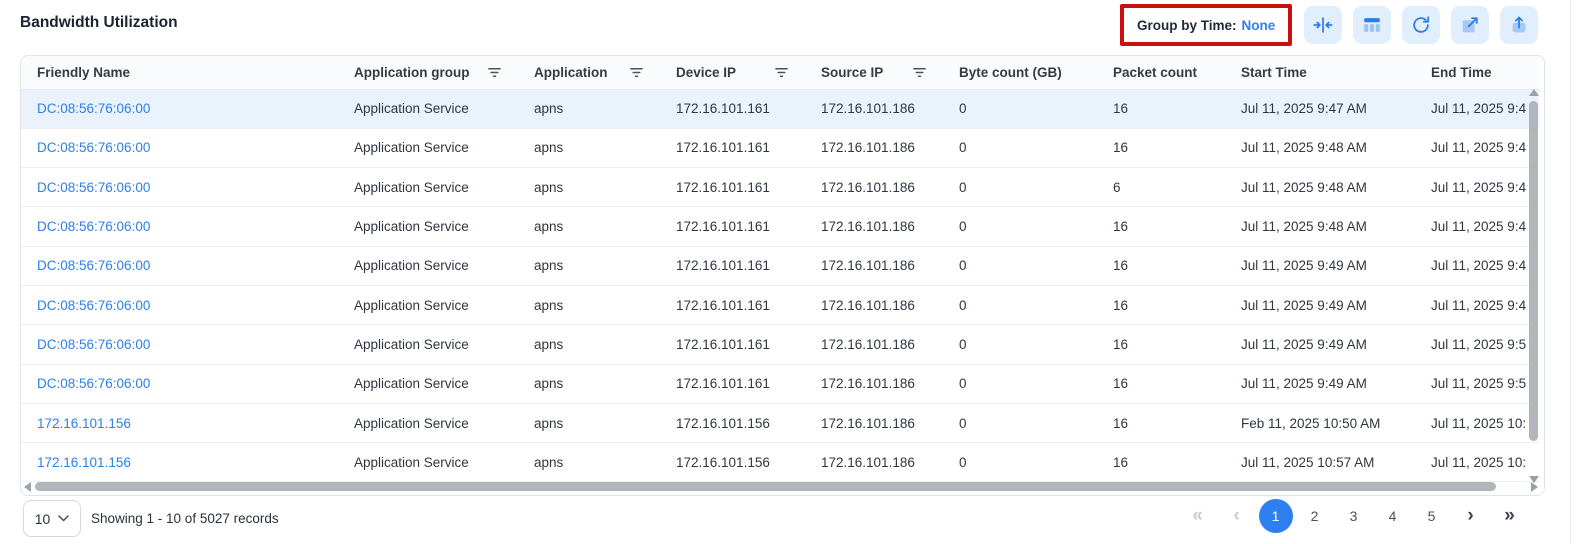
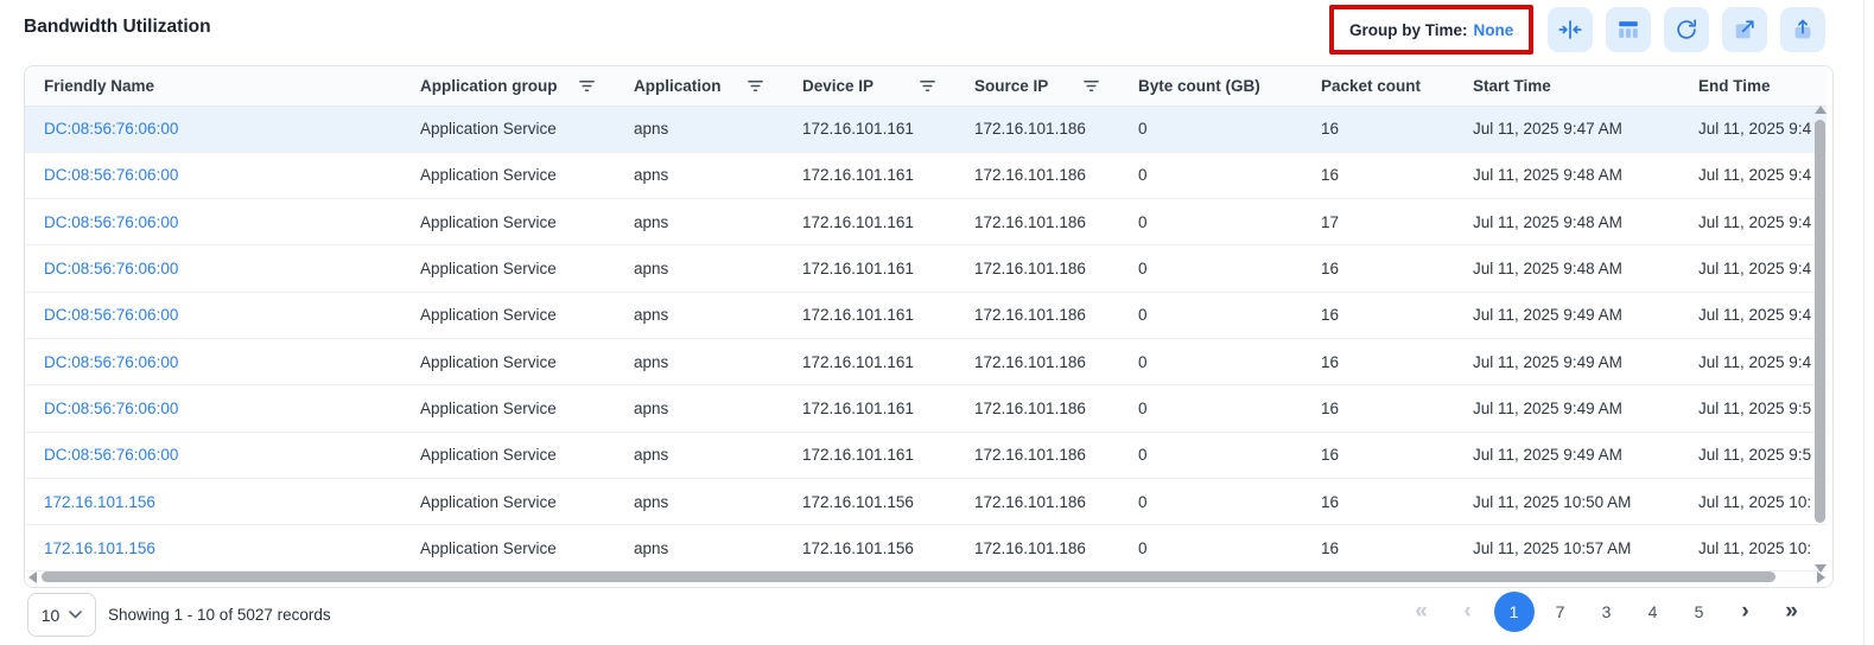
  Bandwidth Utilization
  Group by Time:
  None
  Friendly Name	Application group	Application	Device IP	Source IP	Byte count (GB)	Packet count	Start Time	End Time
  DC:08:56:76:06:00	Application Service	apns	172.16.101.161	172.16.101.186	0	16	Jul 11, 2025 9:47 AM	Jul 11, 2025 9:4
  DC:08:56:76:06:00	Application Service	apns	172.16.101.161	172.16.101.186	0	16	Jul 11, 2025 9:48 AM	Jul 11, 2025 9:4
- DC:08:56:76:06:00	Application Service	apns	172.16.101.161	172.16.101.186	0	6	Jul 11, 2025 9:48 AM	Jul 11, 2025 9:4
+ DC:08:56:76:06:00	Application Service	apns	172.16.101.161	172.16.101.186	0	17	Jul 11, 2025 9:48 AM	Jul 11, 2025 9:4
  DC:08:56:76:06:00	Application Service	apns	172.16.101.161	172.16.101.186	0	16	Jul 11, 2025 9:48 AM	Jul 11, 2025 9:4
  DC:08:56:76:06:00	Application Service	apns	172.16.101.161	172.16.101.186	0	16	Jul 11, 2025 9:49 AM	Jul 11, 2025 9:4
  DC:08:56:76:06:00	Application Service	apns	172.16.101.161	172.16.101.186	0	16	Jul 11, 2025 9:49 AM	Jul 11, 2025 9:4
  DC:08:56:76:06:00	Application Service	apns	172.16.101.161	172.16.101.186	0	16	Jul 11, 2025 9:49 AM	Jul 11, 2025 9:5
  DC:08:56:76:06:00	Application Service	apns	172.16.101.161	172.16.101.186	0	16	Jul 11, 2025 9:49 AM	Jul 11, 2025 9:5
- 172.16.101.156	Application Service	apns	172.16.101.156	172.16.101.186	0	16	Feb 11, 2025 10:50 AM	Jul 11, 2025 10:
+ 172.16.101.156	Application Service	apns	172.16.101.156	172.16.101.186	0	16	Jul 11, 2025 10:50 AM	Jul 11, 2025 10:
  172.16.101.156	Application Service	apns	172.16.101.156	172.16.101.186	0	16	Jul 11, 2025 10:57 AM	Jul 11, 2025 10:
  10
  Showing 1 - 10 of 5027 records
  «
  ‹
  1
- 2
+ 7
  3
  4
  5
  ›
  »
